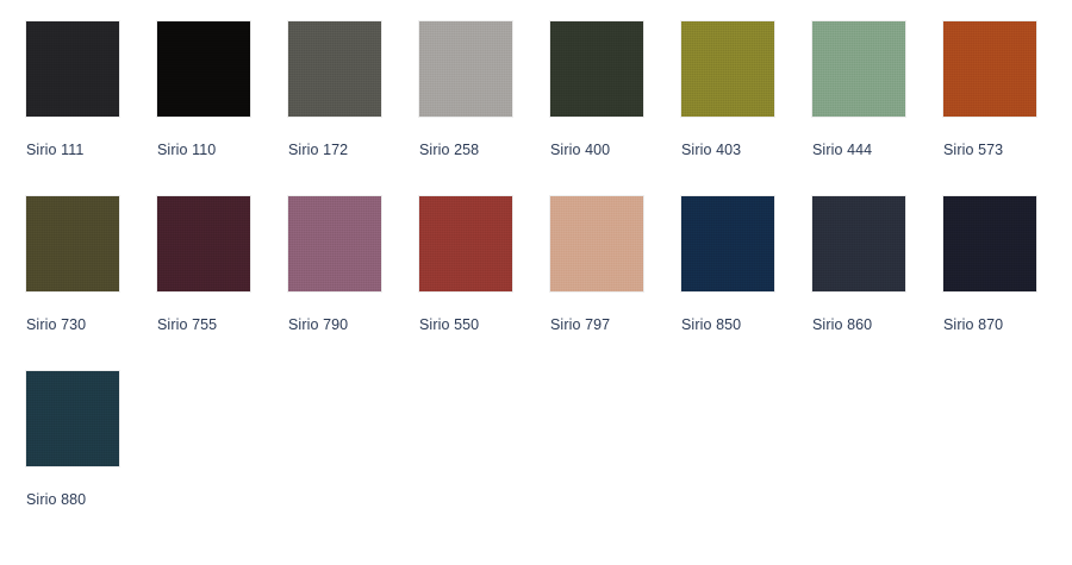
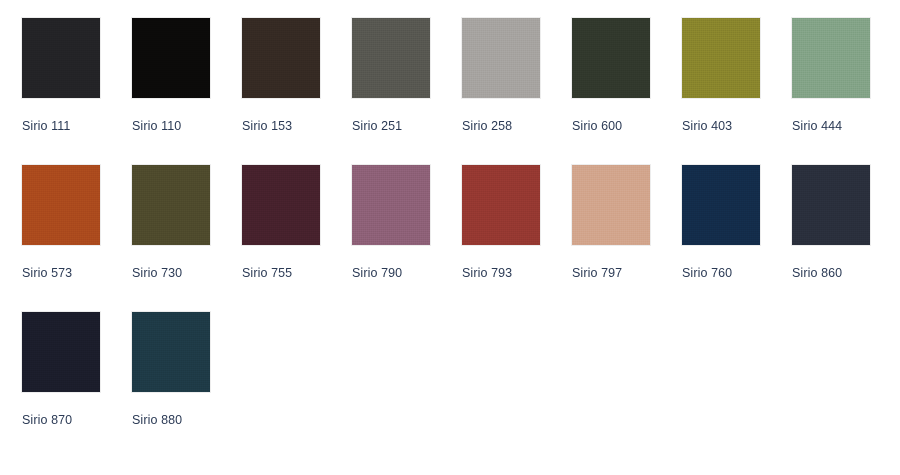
  Sirio 111
  Sirio 110
+ Sirio 153
- Sirio 172
+ Sirio 251
  Sirio 258
- Sirio 400
+ Sirio 600
  Sirio 403
  Sirio 444
  Sirio 573
  Sirio 730
  Sirio 755
  Sirio 790
- Sirio 550
+ Sirio 793
  Sirio 797
- Sirio 850
+ Sirio 760
  Sirio 860
  Sirio 870
  Sirio 880
